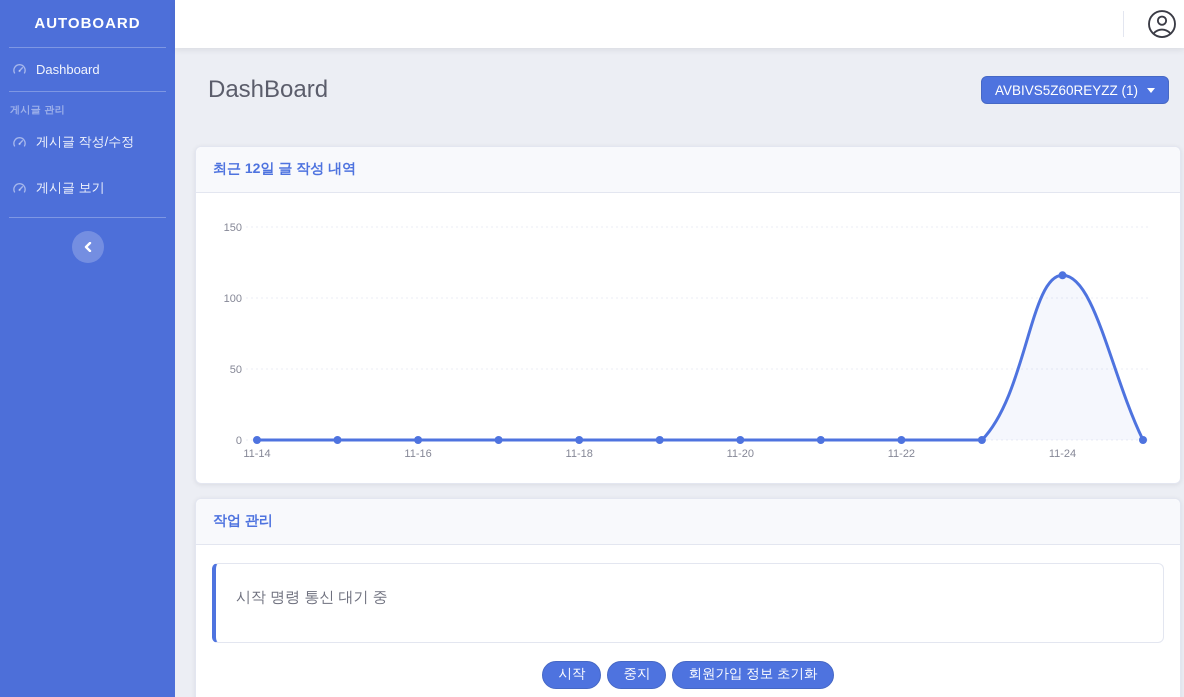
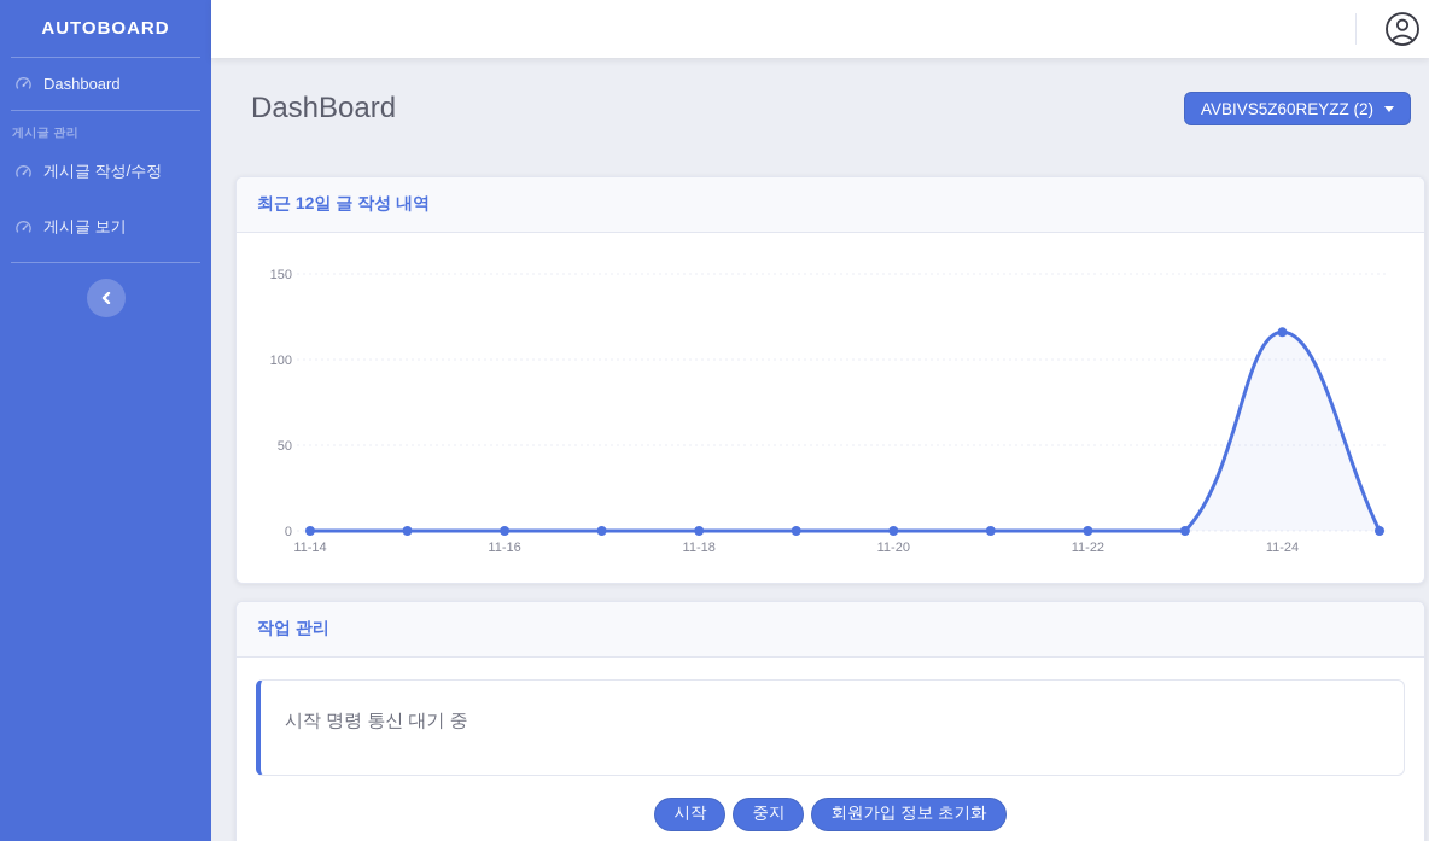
  AUTOBOARD
  Dashboard
  게시글 관리
  게시글 작성/수정
  게시글 보기
  DashBoard
- AVBIVS5Z60REYZZ (1)
+ AVBIVS5Z60REYZZ (2)
  최근 12일 글 작성 내역
  0
  50
  100
  150
  11-14
  11-16
  11-18
  11-20
  11-22
  11-24
  작업 관리
  시작 명령 통신 대기 중
  시작
  중지
  회원가입 정보 초기화
